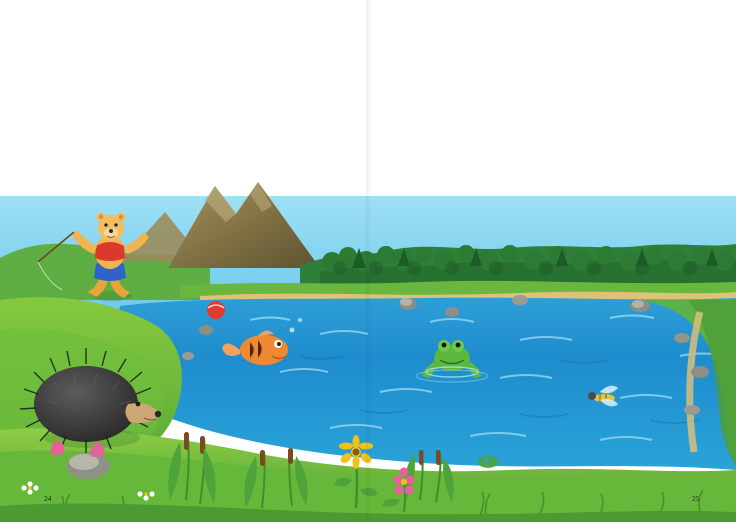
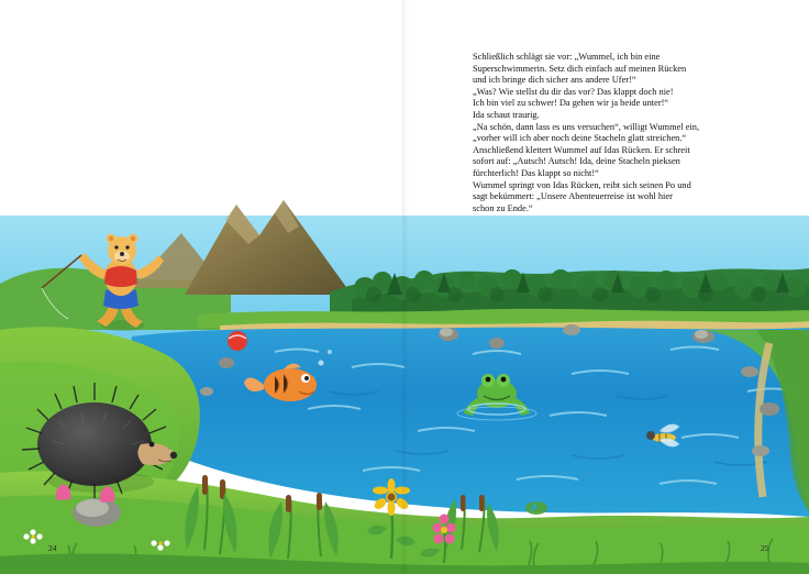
+ Schließlich schlägt sie vor: „Wummel, ich bin eine
+ Superschwimmerin. Setz dich einfach auf meinen Rücken
+ und ich bringe dich sicher ans andere Ufer!“
+ „Was? Wie stellst du dir das vor? Das klappt doch nie!
+ Ich bin viel zu schwer! Da gehen wir ja beide unter!“
+ Ida schaut traurig.
+ „Na schön, dann lass es uns versuchen“, willigt Wummel ein,
+ „vorher will ich aber noch deine Stacheln glatt streichen.“
+ Anschließend klettert Wummel auf Idas Rücken. Er schreit
+ sofort auf: „Autsch! Autsch! Ida, deine Stacheln pieksen
+ fürchterlich! Das klappt so nicht!“
+ Wummel springt von Idas Rücken, reibt sich seinen Po und
+ sagt bekümmert: „Unsere Abenteuerreise ist wohl hier
+ schon zu Ende.“
  24
  25
